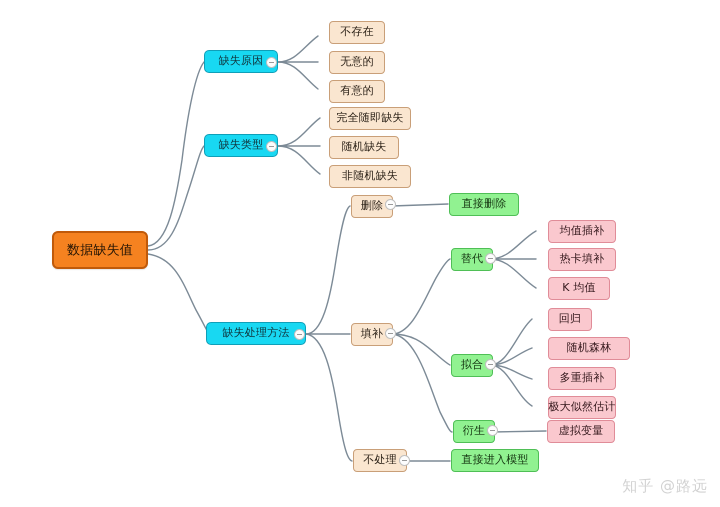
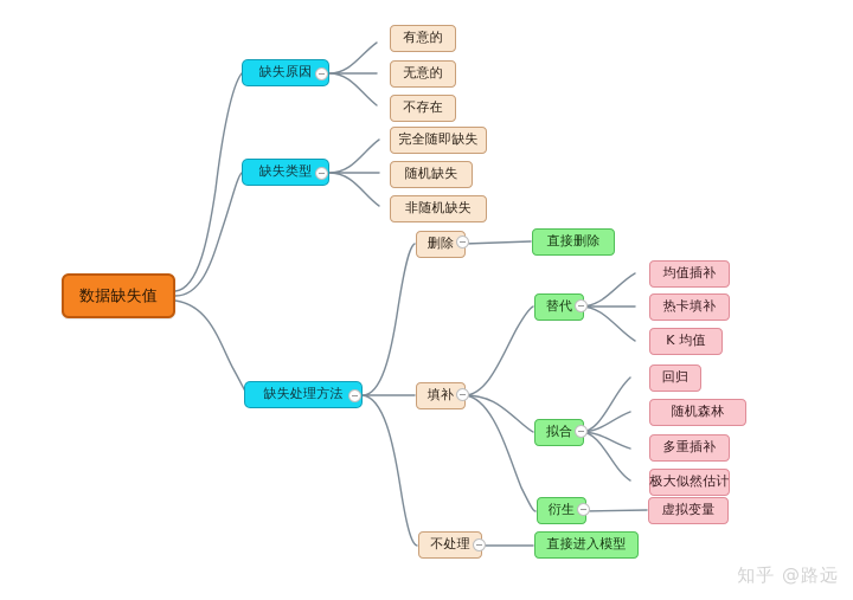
  数据缺失值
  缺失原因
  缺失类型
  缺失处理方法
- 不存在
+ 有意的
  无意的
- 有意的
+ 不存在
  完全随即缺失
  随机缺失
  非随机缺失
  删除
  直接删除
  填补
  替代
  均值插补
  热卡填补
  K 均值
  拟合
  回归
  随机森林
  多重插补
  极大似然估计
  衍生
  虚拟变量
  不处理
  直接进入模型
  知乎 @路远
